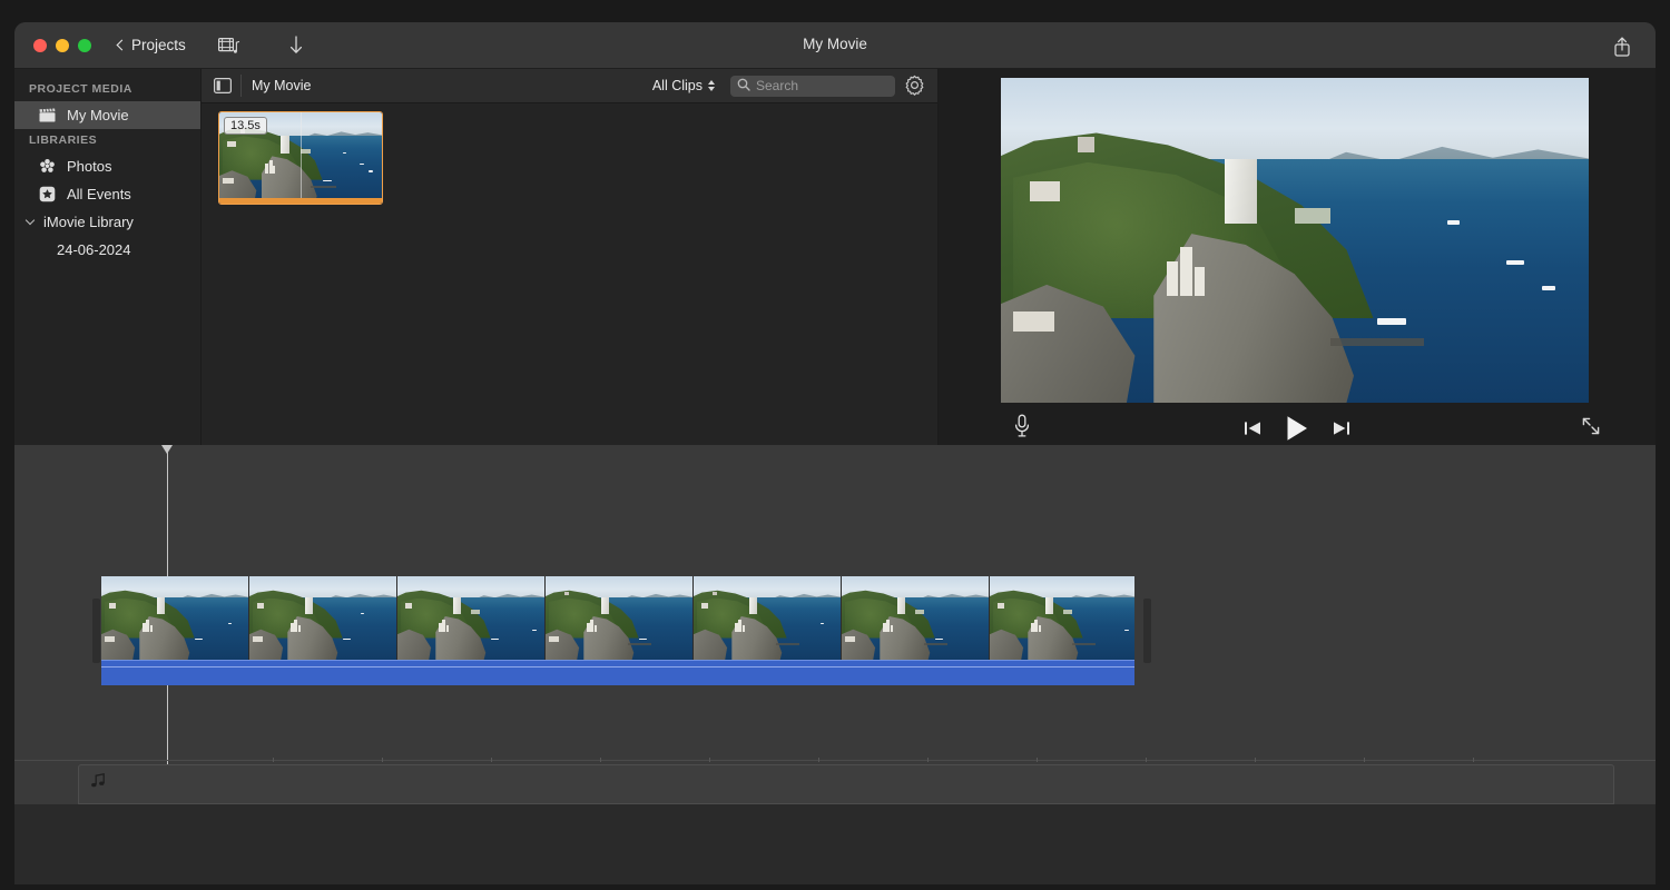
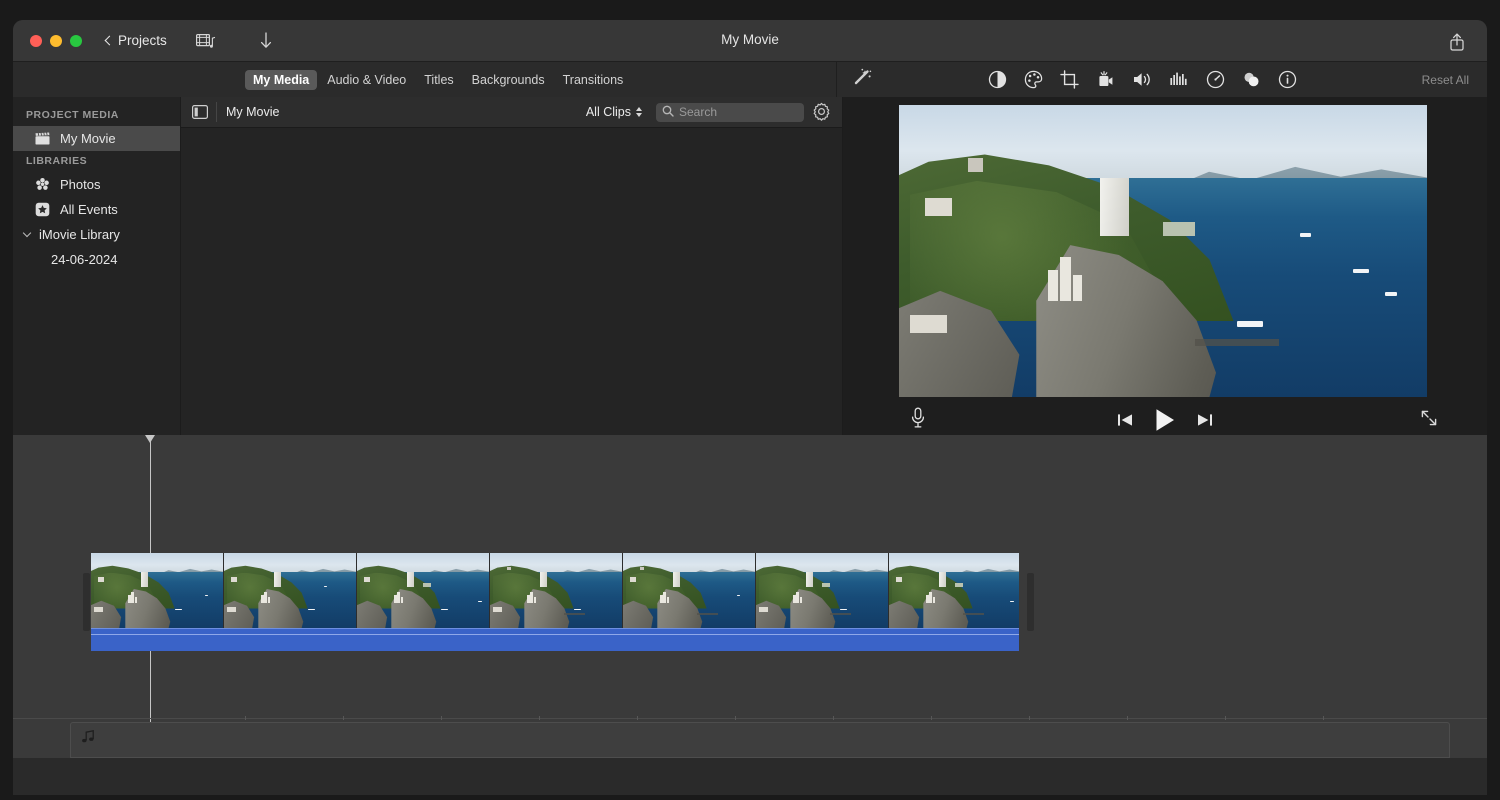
  Projects
  My Movie
+ My Media
+ Audio & Video
+ Titles
+ Backgrounds
+ Transitions
+ Reset All
  PROJECT MEDIA
  My Movie
  LIBRARIES
  Photos
  All Events
  iMovie Library
  24-06-2024
  My Movie
  All Clips
  Search
- 13.5s
